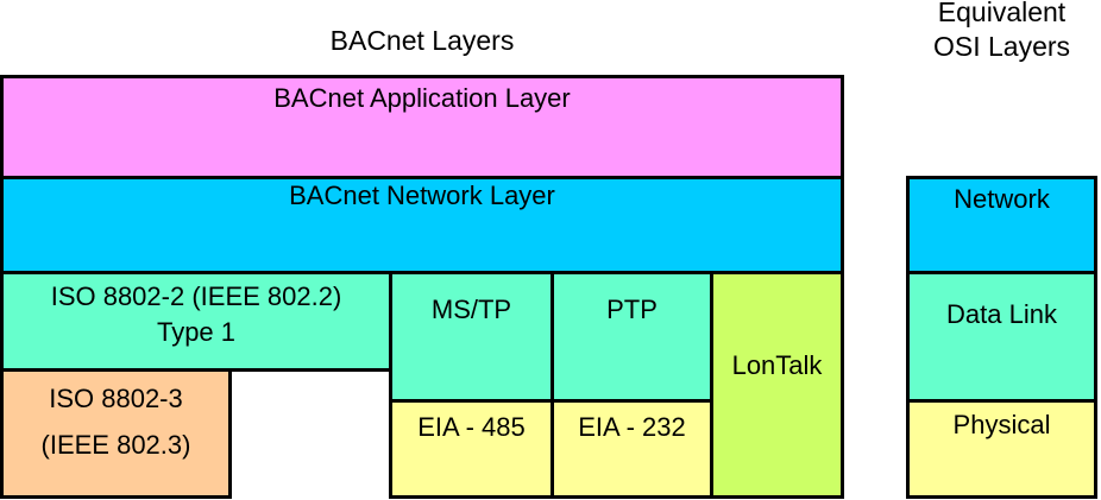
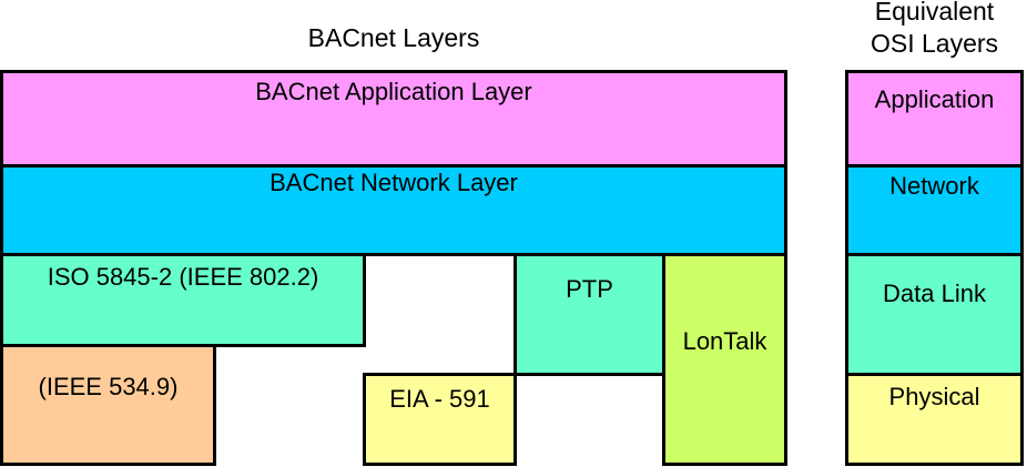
  BACnet Layers
  Equivalent
  OSI Layers
  BACnet Application Layer
  BACnet Network Layer
- ISO 8802-2 (IEEE 802.2)
+ ISO 5845-2 (IEEE 802.2)
- Type 1
- ISO 8802-3
- (IEEE 802.3)
+ (IEEE 534.9)
- MS/TP
- EIA - 485
+ EIA - 591
  PTP
- EIA - 232
  LonTalk
+ Application
  Network
  Data Link
  Physical
